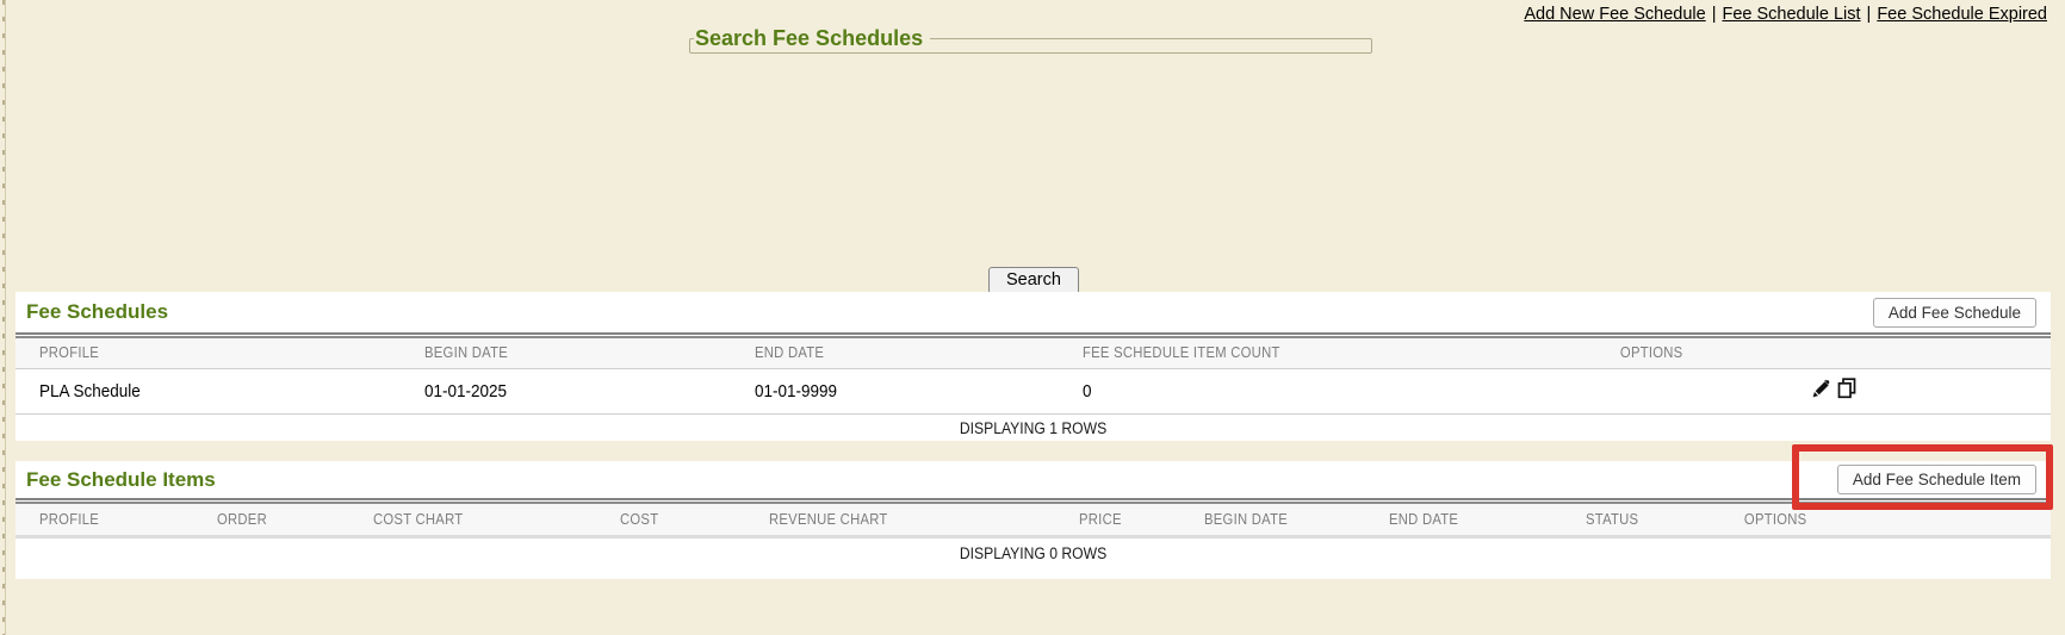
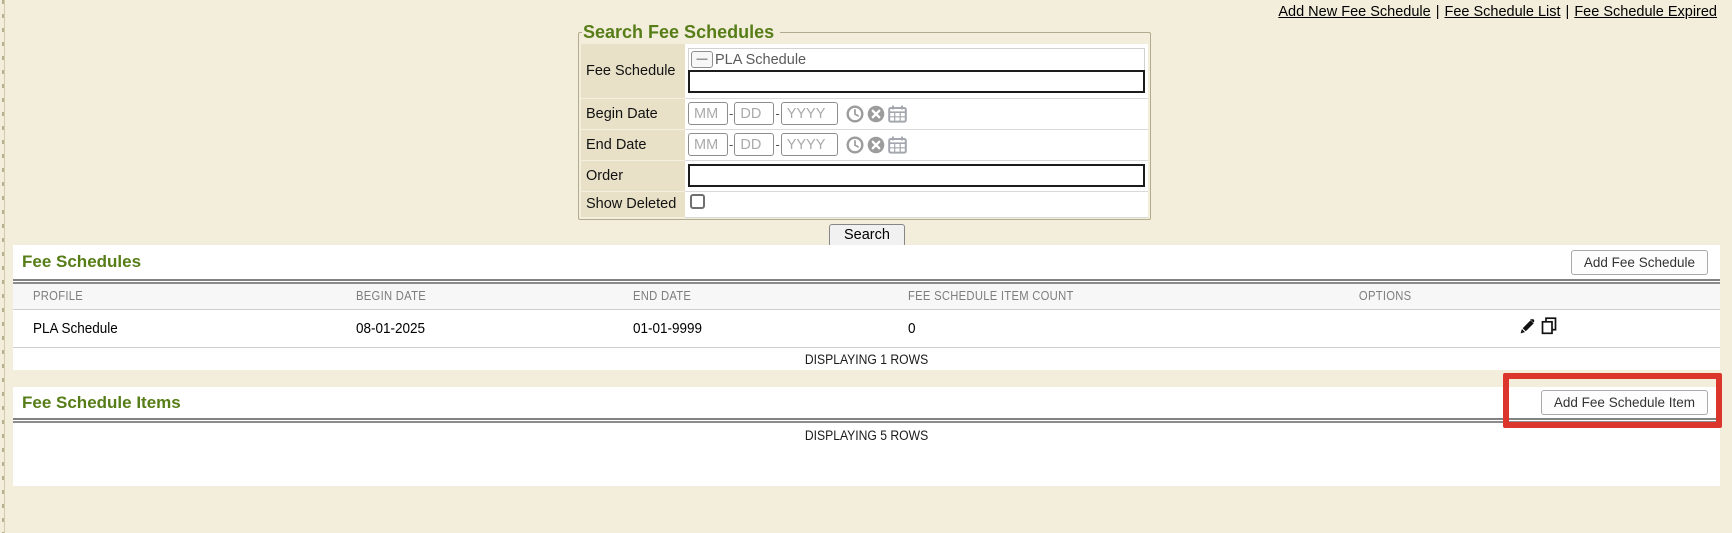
  Add New Fee Schedule | Fee Schedule List | Fee Schedule Expired
  Search Fee Schedules
+ Fee Schedule	— PLA Schedule
+ Begin Date	MM - DD - YYYY
+ End Date	MM - DD - YYYY
+ Order
+ Show Deleted
  Search
  Fee Schedules
  Add Fee Schedule
  PROFILE	BEGIN DATE	END DATE	FEE SCHEDULE ITEM COUNT	OPTIONS
- PLA Schedule	01-01-2025	01-01-9999	0
+ PLA Schedule	08-01-2025	01-01-9999	0
  DISPLAYING 1 ROWS
  Fee Schedule Items
  Add Fee Schedule Item
- PROFILE	ORDER	COST CHART	COST	REVENUE CHART	PRICE	BEGIN DATE	END DATE	STATUS	OPTIONS
- DISPLAYING 0 ROWS
+ DISPLAYING 5 ROWS
